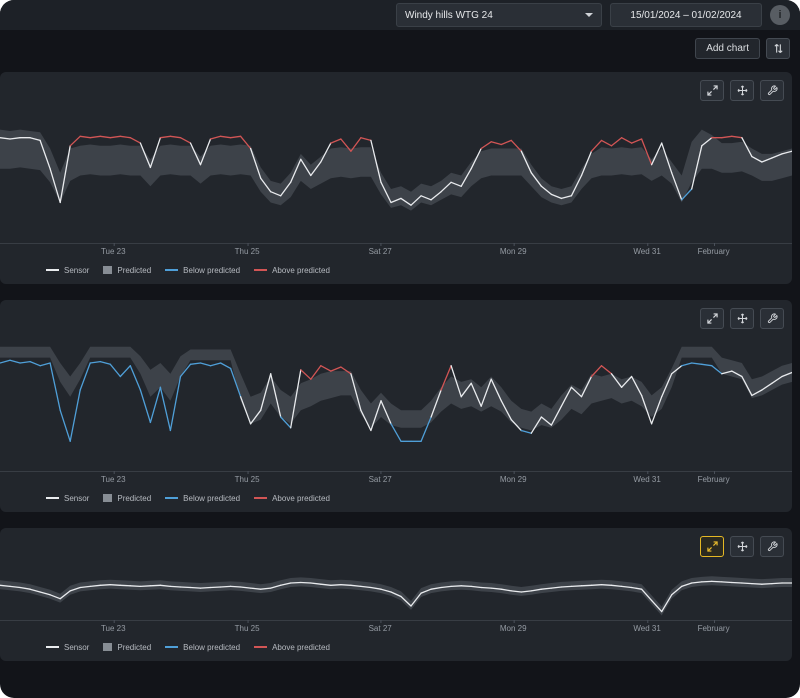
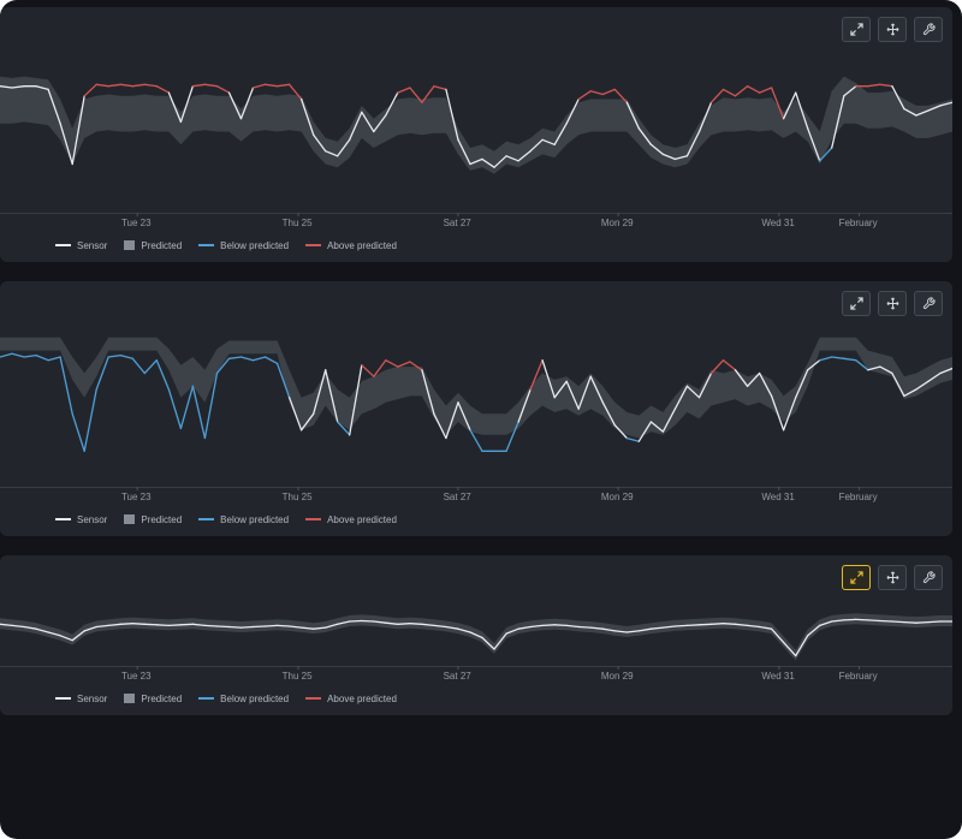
- Windy hills WTG 24
- 15/01/2024 – 01/02/2024
- i
- Add chart
  Tue 23
  Thu 25
  Sat 27
  Mon 29
  Wed 31
  February
  Sensor
  Predicted
  Below predicted
  Above predicted
  Tue 23
  Thu 25
  Sat 27
  Mon 29
  Wed 31
  February
  Sensor
  Predicted
  Below predicted
  Above predicted
  Tue 23
  Thu 25
  Sat 27
  Mon 29
  Wed 31
  February
  Sensor
  Predicted
  Below predicted
  Above predicted
